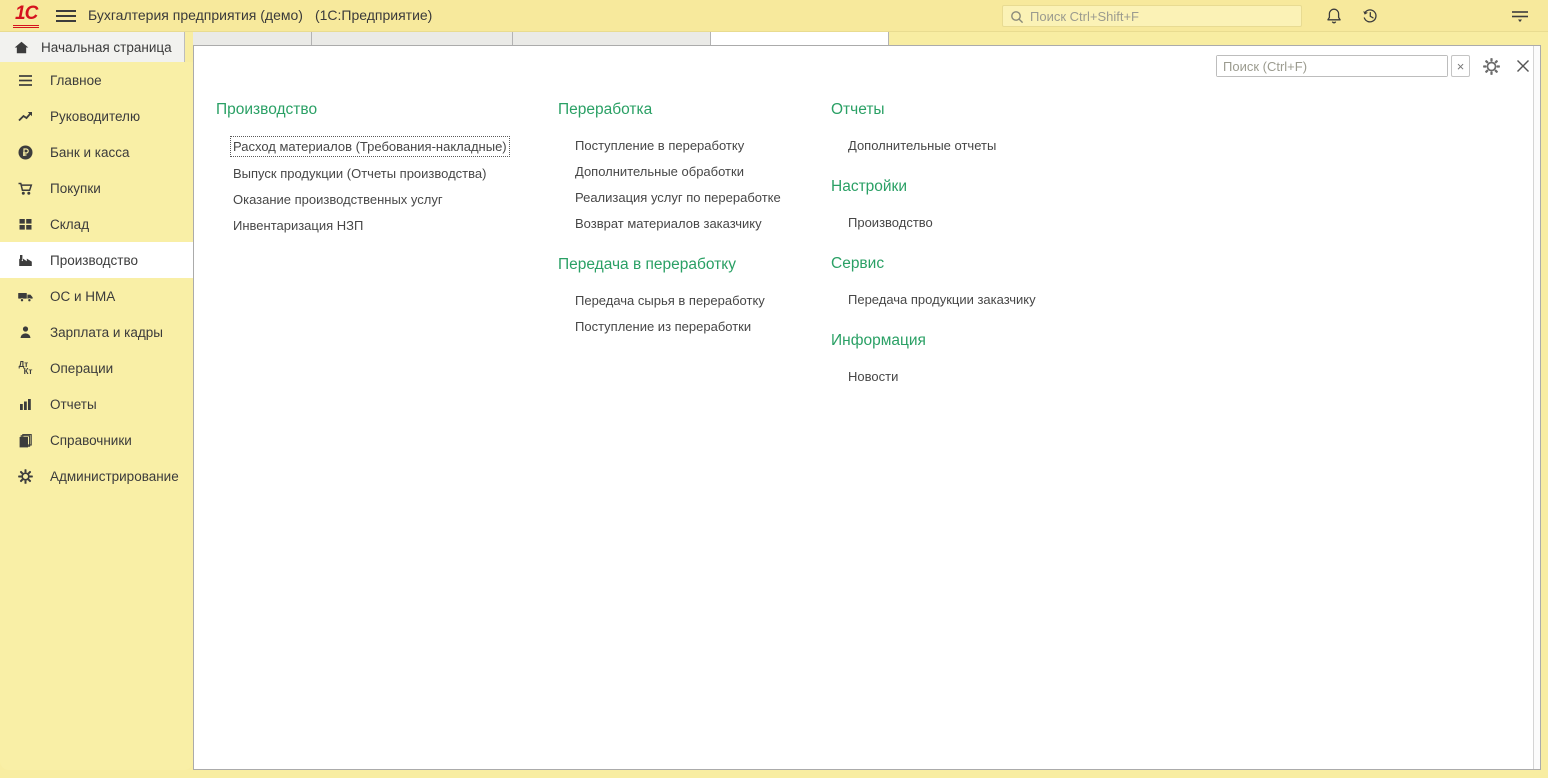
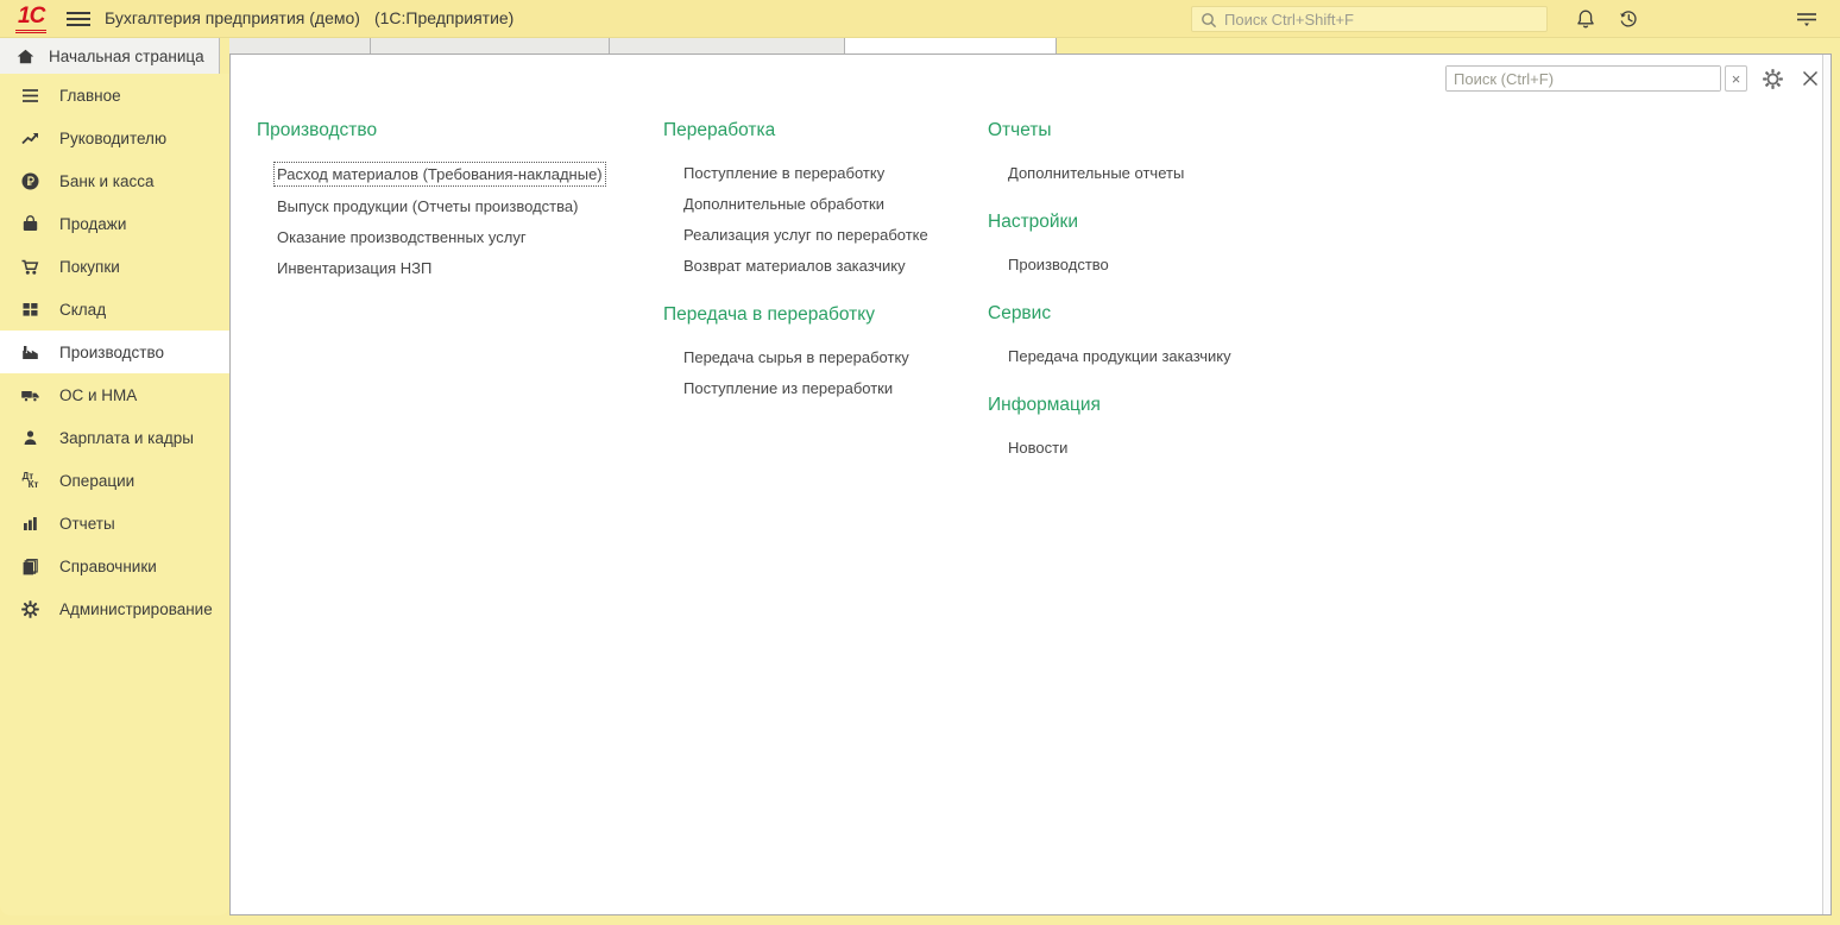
  1С
  Бухгалтерия предприятия (демо) (1С:Предприятие)
  Поиск Ctrl+Shift+F
  Начальная страница
  Главное
  Руководителю
  Банк и касса
+ Продажи
  Покупки
  Склад
  Производство
  ОС и НМА
  Зарплата и кадры
  Дт
  Кт
  Операции
  Отчеты
  Справочники
  Администрирование
  Поиск (Ctrl+F)
  ×
  Производство
  Расход материалов (Требования-накладные)
  Выпуск продукции (Отчеты производства)
  Оказание производственных услуг
  Инвентаризация НЗП
  Переработка
  Поступление в переработку
  Дополнительные обработки
  Реализация услуг по переработке
  Возврат материалов заказчику
  Передача в переработку
  Передача сырья в переработку
  Поступление из переработки
  Отчеты
  Дополнительные отчеты
  Настройки
  Производство
  Сервис
  Передача продукции заказчику
  Информация
  Новости
